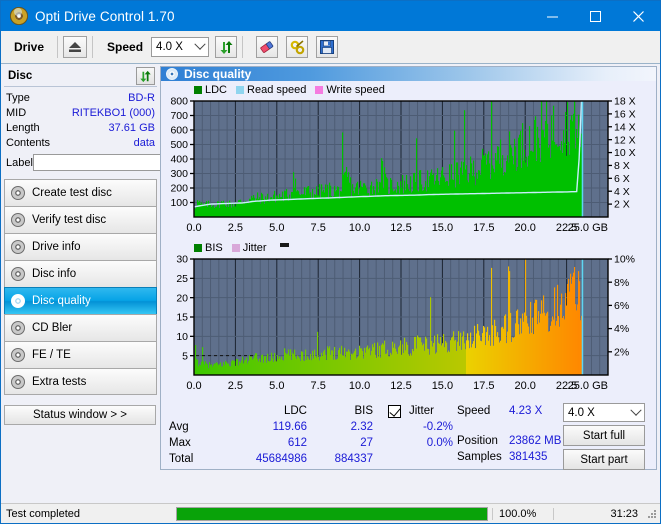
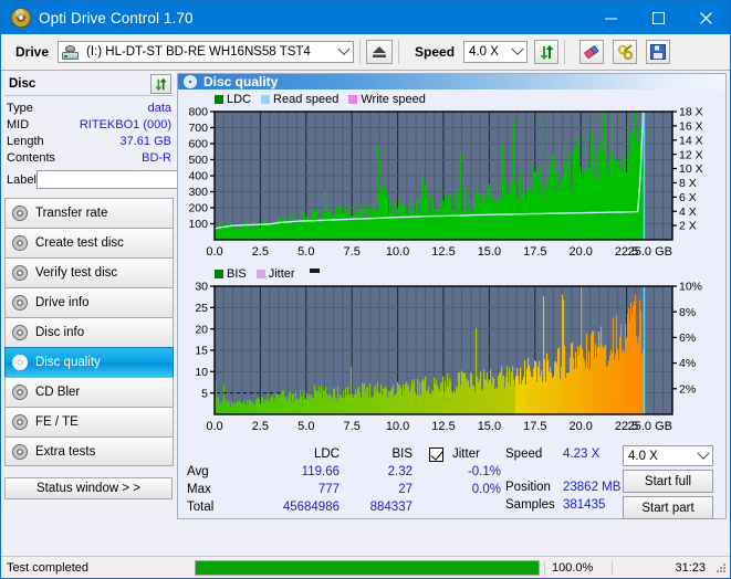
  Opti Drive Control 1.70
  Drive
+ (I:) HL-DT-ST BD-RE WH16NS58 TST4
  Speed
  4.0 X
  Disc
  Type
- BD-R
+ data
  MID
  RITEKBO1 (000)
  Length
  37.61 GB
  Contents
- data
+ BD-R
  Label
+ Transfer rate
  Create test disc
  Verify test disc
  Drive info
  Disc info
  Disc quality
  CD Bler
  FE / TE
  Extra tests
  Status window > >
  Disc quality
  LDC
  Read speed
  Write speed
  100
  200
  300
  400
  500
  600
  700
  800
  2 X
  4 X
  6 X
  8 X
  10 X
  12 X
  14 X
  16 X
  18 X
  0.0
  2.5
  5.0
  7.5
  10.0
  12.5
  15.0
  17.5
  20.0
  22.5
  25.0 GB
  BIS
  Jitter
  5
  10
  15
  20
  25
  30
  2%
  4%
  6%
  8%
  10%
  0.0
  2.5
  5.0
  7.5
  10.0
  12.5
  15.0
  17.5
  20.0
  22.5
  25.0 GB
  LDC
  BIS
  Jitter
  Avg
  119.66
  2.32
- -0.2%
+ -0.1%
  Max
- 612
+ 777
  27
  0.0%
  Total
  45684986
  884337
  Speed
  4.23 X
  Position
  23862 MB
  Samples
  381435
  4.0 X
  Start full
  Start part
  Test completed
  100.0%
  31:23
